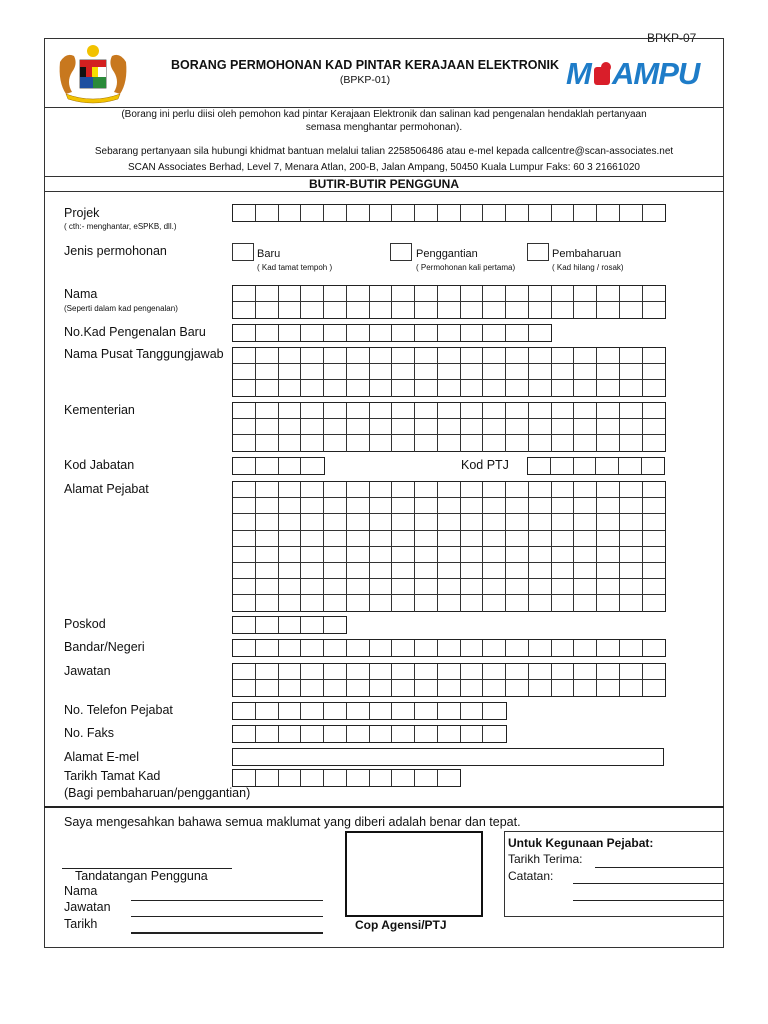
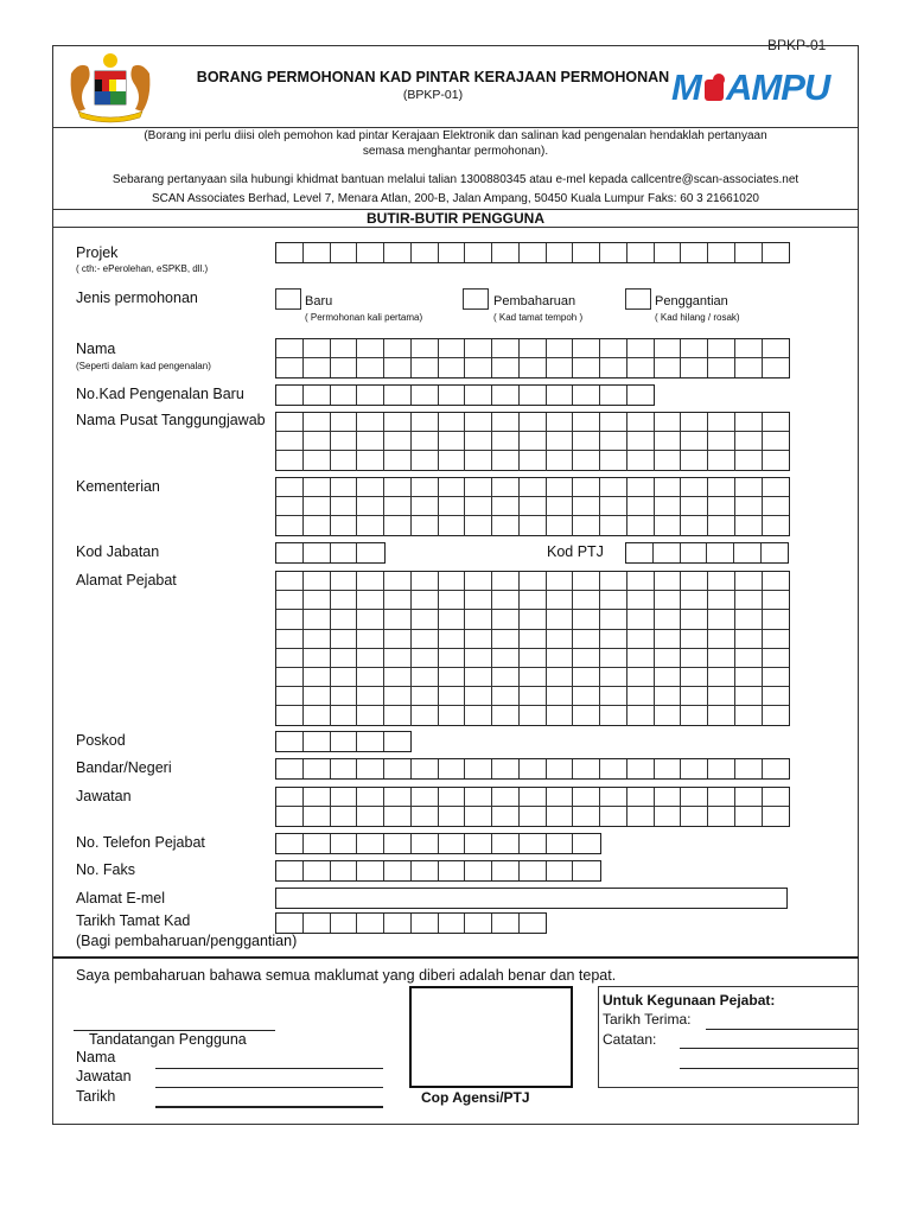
- BPKP-07
+ BPKP-01
- BORANG PERMOHONAN KAD PINTAR KERAJAAN ELEKTRONIK
+ BORANG PERMOHONAN KAD PINTAR KERAJAAN PERMOHONAN
  (BPKP-01)
  M
  AMPU
  (Borang ini perlu diisi oleh pemohon kad pintar Kerajaan Elektronik dan salinan kad pengenalan hendaklah pertanyaan
  semasa menghantar permohonan).
- Sebarang pertanyaan sila hubungi khidmat bantuan melalui talian 2258506486 atau e-mel kepada callcentre@scan-associates.net
+ Sebarang pertanyaan sila hubungi khidmat bantuan melalui talian 1300880345 atau e-mel kepada callcentre@scan-associates.net
  SCAN Associates Berhad, Level 7, Menara Atlan, 200-B, Jalan Ampang, 50450 Kuala Lumpur Faks: 60 3 21661020
  BUTIR-BUTIR PENGGUNA
  Projek
- ( cth:- menghantar, eSPKB, dll.)
+ ( cth:- ePerolehan, eSPKB, dll.)
  Jenis permohonan
  Baru
- ( Kad tamat tempoh )
+ ( Permohonan kali pertama)
- Penggantian
+ Pembaharuan
- ( Permohonan kali pertama)
+ ( Kad tamat tempoh )
- Pembaharuan
+ Penggantian
  ( Kad hilang / rosak)
  Nama
  (Seperti dalam kad pengenalan)
  No.Kad Pengenalan Baru
  Nama Pusat Tanggungjawab
  Kementerian
  Kod Jabatan
  Kod PTJ
  Alamat Pejabat
  Poskod
  Bandar/Negeri
  Jawatan
  No. Telefon Pejabat
  No. Faks
  Alamat E-mel
  Tarikh Tamat Kad
  (Bagi pembaharuan/penggantian)
- Saya mengesahkan bahawa semua maklumat yang diberi adalah benar dan tepat.
+ Saya pembaharuan bahawa semua maklumat yang diberi adalah benar dan tepat.
  Tandatangan Pengguna
  Nama
  Jawatan
  Tarikh
  Cop Agensi/PTJ
  Untuk Kegunaan Pejabat:
  Tarikh Terima:
  Catatan:
